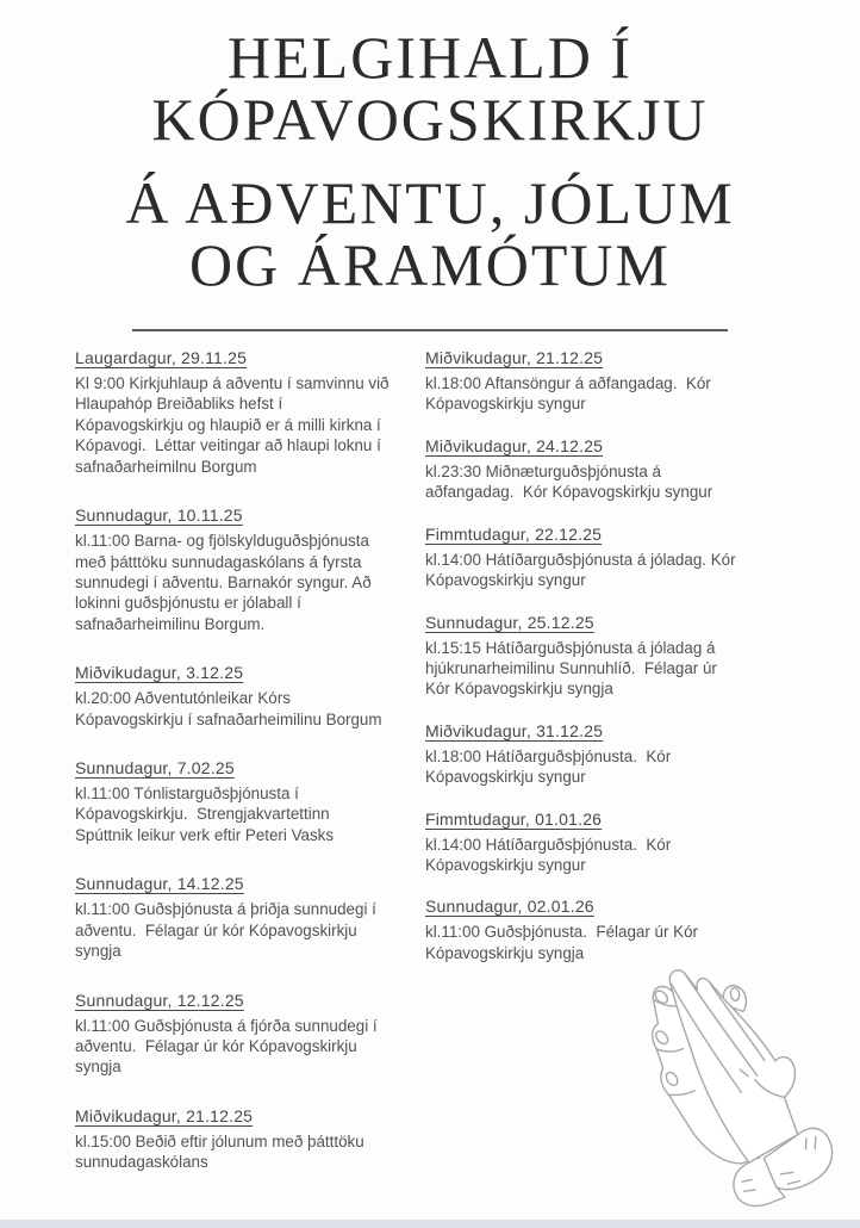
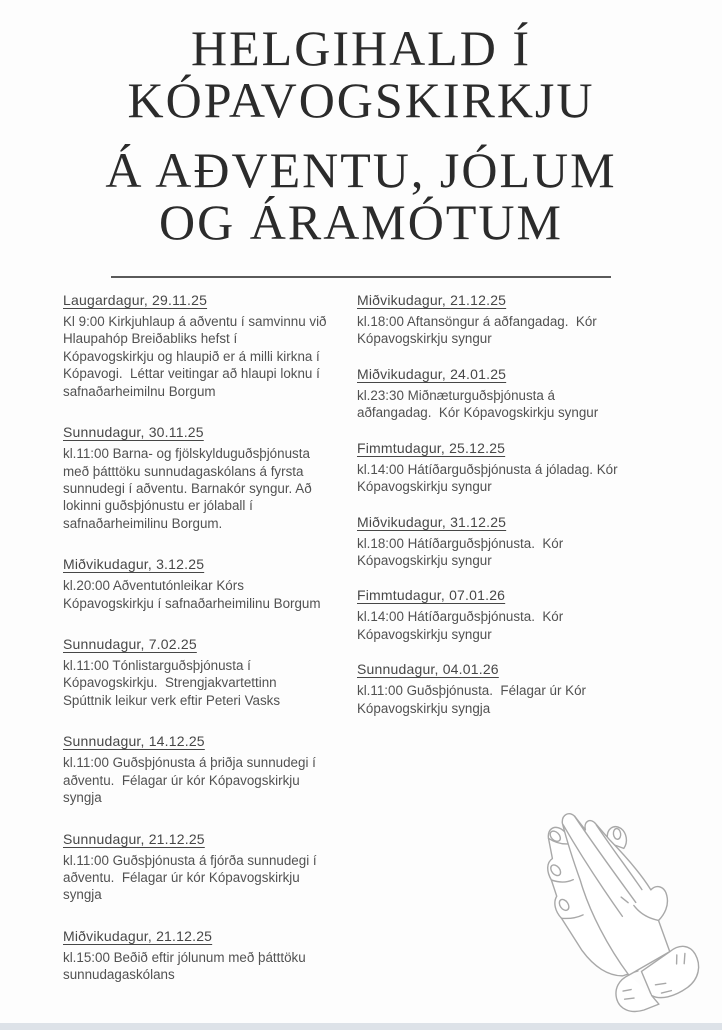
  HELGIHALD Í
  KÓPAVOGSKIRKJU
  Á AÐVENTU, JÓLUM
  OG ÁRAMÓTUM
  Laugardagur, 29.11.25
  Kl 9:00 Kirkjuhlaup á aðventu í samvinnu við
  Hlaupahóp Breiðabliks hefst í
  Kópavogskirkju og hlaupið er á milli kirkna í
  Kópavogi. Léttar veitingar að hlaupi loknu í
  safnaðarheimilnu Borgum
- Sunnudagur, 10.11.25
+ Sunnudagur, 30.11.25
  kl.11:00 Barna- og fjölskylduguðsþjónusta
  með þátttöku sunnudagaskólans á fyrsta
  sunnudegi í aðventu. Barnakór syngur. Að
  lokinni guðsþjónustu er jólaball í
  safnaðarheimilinu Borgum.
  Miðvikudagur, 3.12.25
  kl.20:00 Aðventutónleikar Kórs
  Kópavogskirkju í safnaðarheimilinu Borgum
  Sunnudagur, 7.02.25
  kl.11:00 Tónlistarguðsþjónusta í
  Kópavogskirkju. Strengjakvartettinn
  Spúttnik leikur verk eftir Peteri Vasks
  Sunnudagur, 14.12.25
  kl.11:00 Guðsþjónusta á þriðja sunnudegi í
  aðventu. Félagar úr kór Kópavogskirkju
  syngja
- Sunnudagur, 12.12.25
+ Sunnudagur, 21.12.25
  kl.11:00 Guðsþjónusta á fjórða sunnudegi í
  aðventu. Félagar úr kór Kópavogskirkju
  syngja
  Miðvikudagur, 21.12.25
  kl.15:00 Beðið eftir jólunum með þátttöku
  sunnudagaskólans
  Miðvikudagur, 21.12.25
  kl.18:00 Aftansöngur á aðfangadag. Kór
  Kópavogskirkju syngur
- Miðvikudagur, 24.12.25
+ Miðvikudagur, 24.01.25
  kl.23:30 Miðnæturguðsþjónusta á
  aðfangadag. Kór Kópavogskirkju syngur
- Fimmtudagur, 22.12.25
+ Fimmtudagur, 25.12.25
  kl.14:00 Hátíðarguðsþjónusta á jóladag. Kór
  Kópavogskirkju syngur
- Sunnudagur, 25.12.25
- kl.15:15 Hátíðarguðsþjónusta á jóladag á
- hjúkrunarheimilinu Sunnuhlíð. Félagar úr
- Kór Kópavogskirkju syngja
  Miðvikudagur, 31.12.25
  kl.18:00 Hátíðarguðsþjónusta. Kór
  Kópavogskirkju syngur
- Fimmtudagur, 01.01.26
+ Fimmtudagur, 07.01.26
  kl.14:00 Hátíðarguðsþjónusta. Kór
  Kópavogskirkju syngur
- Sunnudagur, 02.01.26
+ Sunnudagur, 04.01.26
  kl.11:00 Guðsþjónusta. Félagar úr Kór
  Kópavogskirkju syngja
